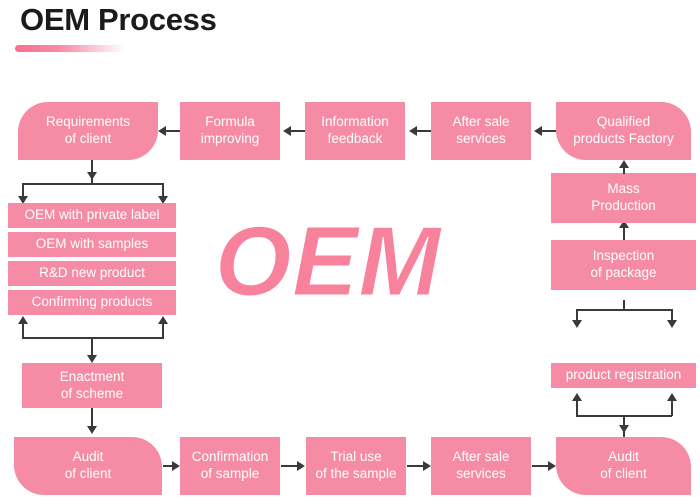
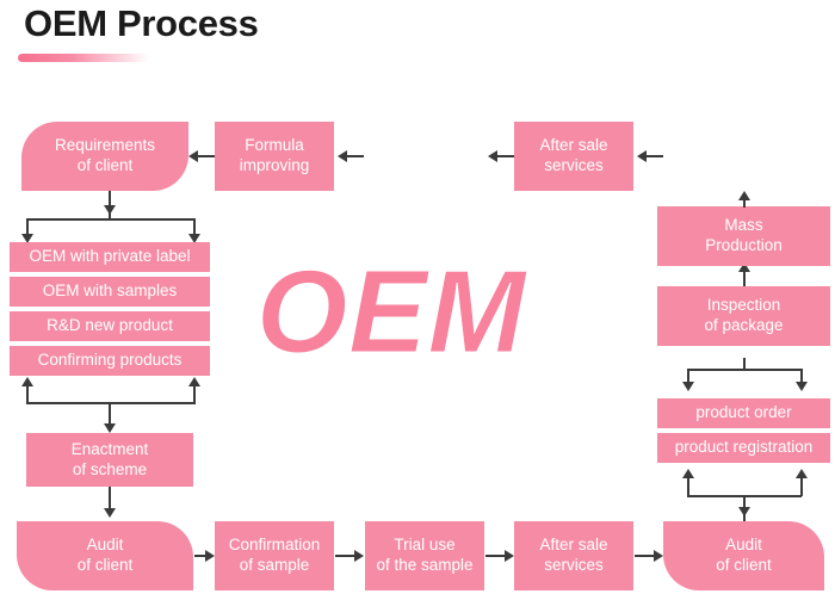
  OEM Process
  OEM
  Requirements
  of client
  Formula
  improving
- Information
- feedback
  After sale
  services
- Qualified
- products Factory
  OEM with private label
  OEM with samples
  R&D new product
  Confirming products
  Enactment
  of scheme
  Audit
  of client
  Confirmation
  of sample
  Trial use
  of the sample
  After sale
  services
  Audit
  of client
  product registration
+ product order
  Inspection
  of package
  Mass
  Production
